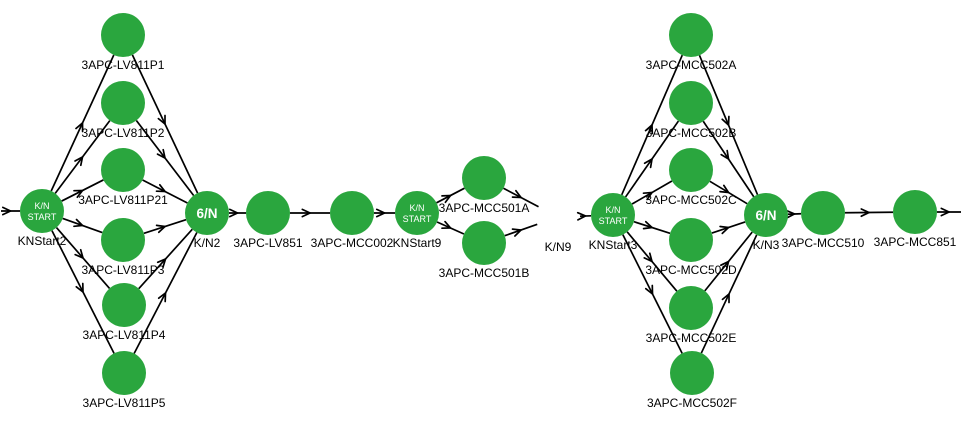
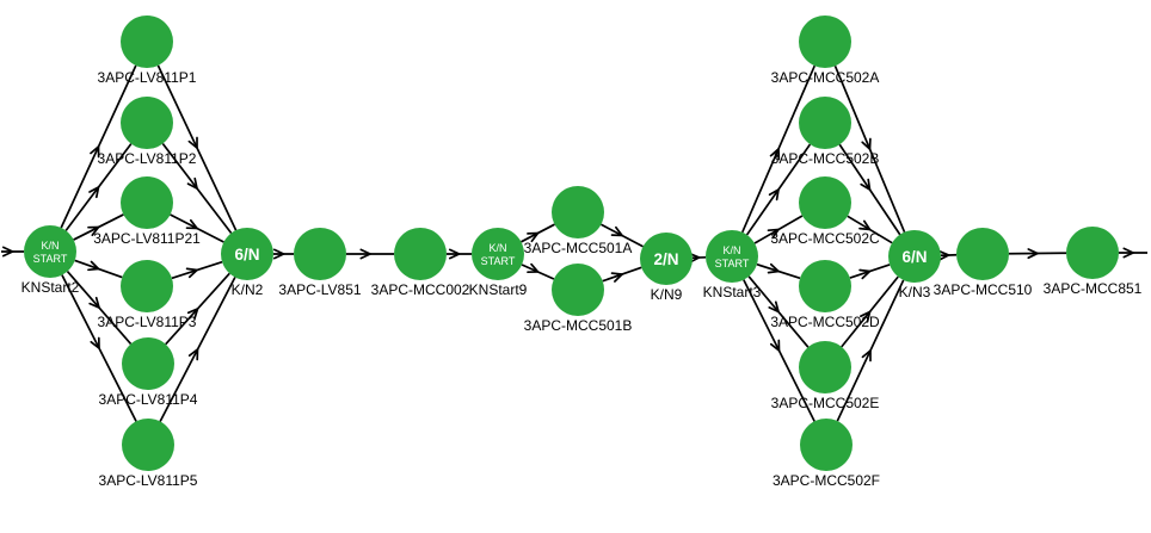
  K/N
  START
  6/N
  K/N
  START
+ 2/N
  K/N
  START
  6/N
  KNStart2
  3APC-LV811P1
  3APC-LV811P2
  3APC-LV811P21
  3APC-LV811P3
  3APC-LV811P4
  3APC-LV811P5
  K/N2
  3APC-LV851
  3APC-MCC002
  KNStart9
  3APC-MCC501A
  3APC-MCC501B
  K/N9
  KNStart3
  3APC-MCC502A
  3APC-MCC502B
  3APC-MCC502C
  3APC-MCC502D
  3APC-MCC502E
  3APC-MCC502F
  K/N3
  3APC-MCC510
  3APC-MCC851
